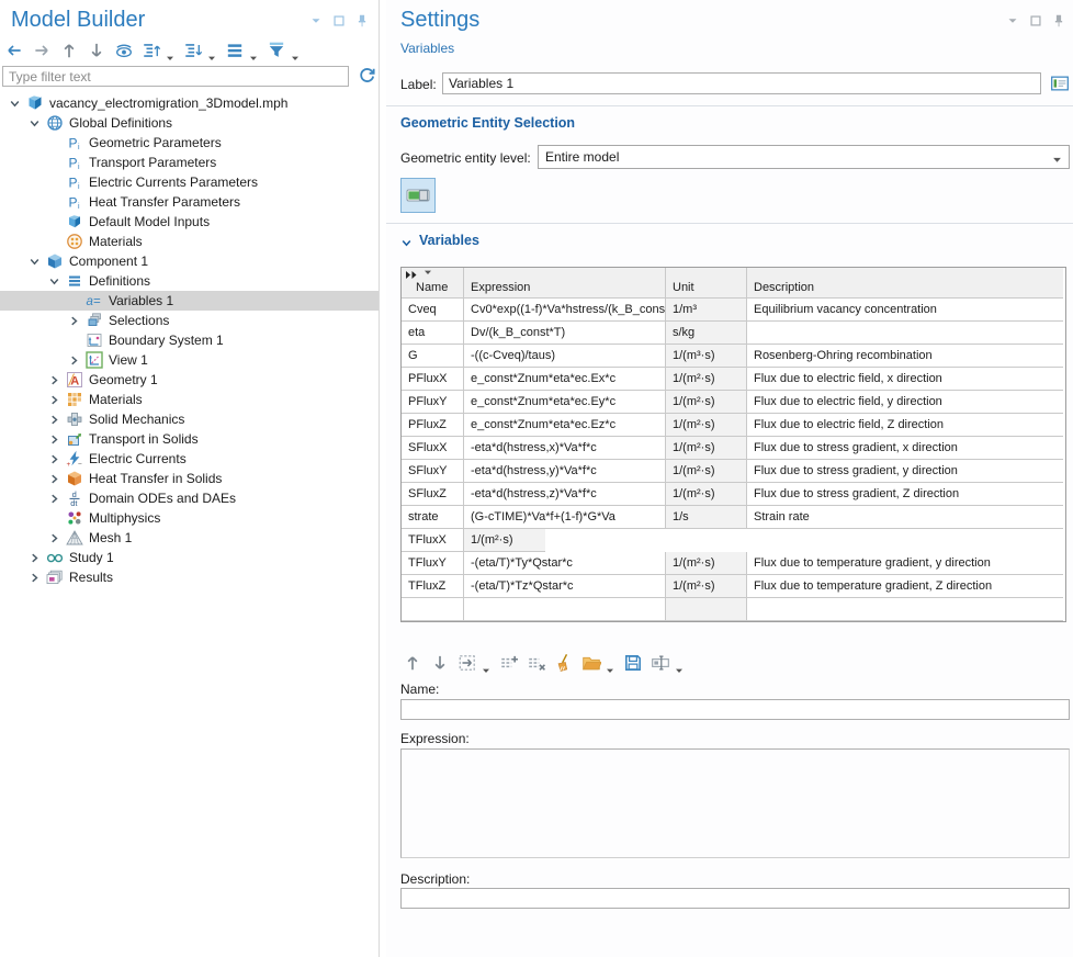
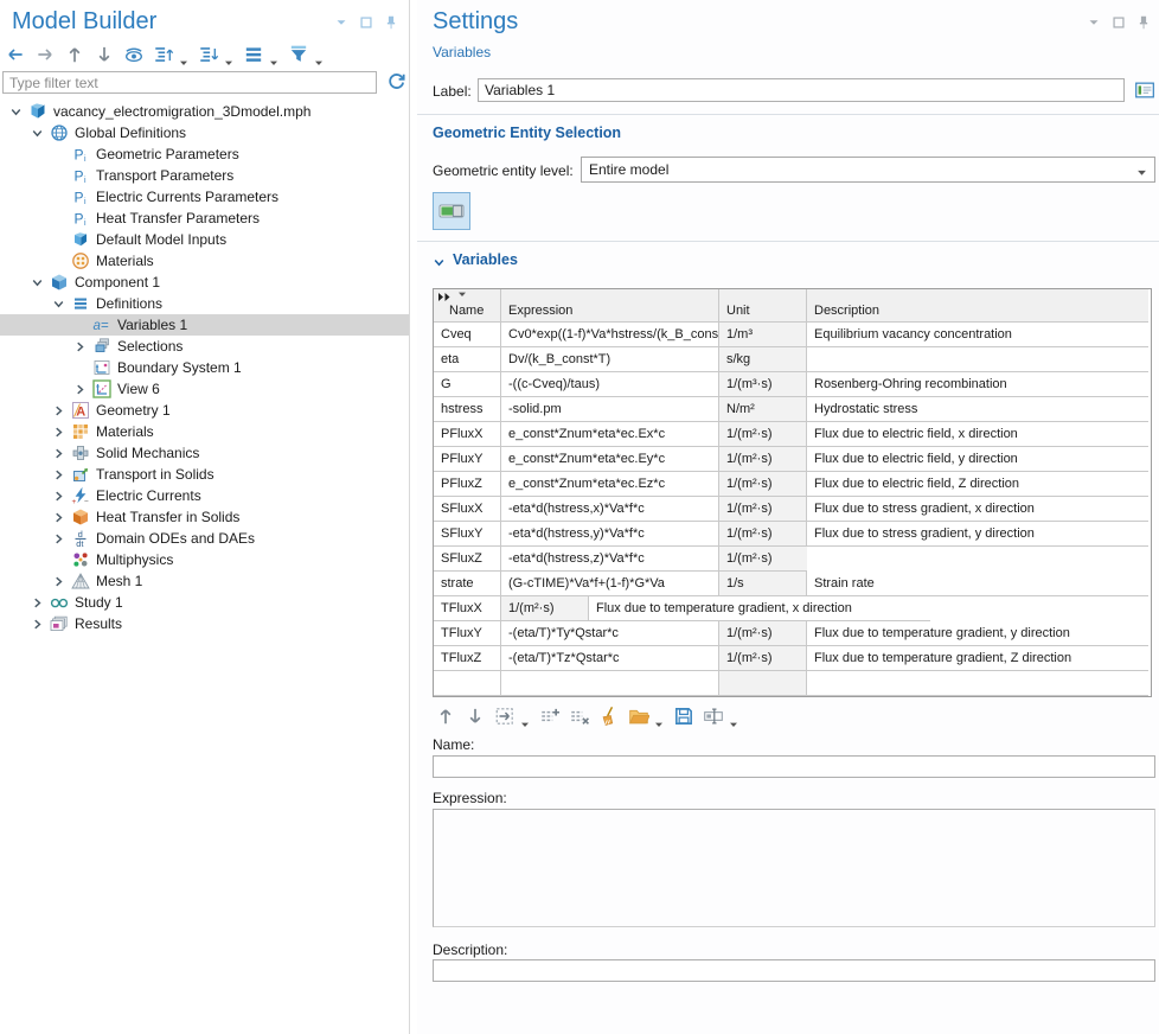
  Model Builder
  Type filter text
  vacancy_electromigration_3Dmodel.mph
  Global Definitions
  P
  Geometric Parameters
  P
  Transport Parameters
  P
  Electric Currents Parameters
  P
  Heat Transfer Parameters
  Default Model Inputs
  Materials
  Component 1
  Definitions
  a=
  Variables 1
  Selections
  Boundary System 1
- View 1
+ View 6
  A
  Geometry 1
  Materials
  Solid Mechanics
  Transport in Solids
  Electric Currents
  Heat Transfer in Solids
  d
  dt
  Domain ODEs and DAEs
  Multiphysics
  Mesh 1
  Study 1
  Results
  Settings
  Variables
  Label:
  Variables 1
  Geometric Entity Selection
  Geometric entity level:
  Entire model
  Variables
  Name
  Expression
  Unit
  Description
  Cveq
  Cv0*exp((1-f)*Va*hstress/(k_B_cons
  1/m³
  Equilibrium vacancy concentration
  eta
  Dv/(k_B_const*T)
  s/kg
  G
  -((c-Cveq)/taus)
  1/(m³·s)
  Rosenberg-Ohring recombination
+ hstress
+ -solid.pm
+ N/m²
+ Hydrostatic stress
  PFluxX
  e_const*Znum*eta*ec.Ex*c
  1/(m²·s)
  Flux due to electric field, x direction
  PFluxY
  e_const*Znum*eta*ec.Ey*c
  1/(m²·s)
  Flux due to electric field, y direction
  PFluxZ
  e_const*Znum*eta*ec.Ez*c
  1/(m²·s)
  Flux due to electric field, Z direction
  SFluxX
  -eta*d(hstress,x)*Va*f*c
  1/(m²·s)
  Flux due to stress gradient, x direction
  SFluxY
  -eta*d(hstress,y)*Va*f*c
  1/(m²·s)
  Flux due to stress gradient, y direction
  SFluxZ
  -eta*d(hstress,z)*Va*f*c
  1/(m²·s)
- Flux due to stress gradient, Z direction
  strate
  (G-cTIME)*Va*f+(1-f)*G*Va
  1/s
  Strain rate
  TFluxX
  1/(m²·s)
+ Flux due to temperature gradient, x direction
  TFluxY
  -(eta/T)*Ty*Qstar*c
  1/(m²·s)
  Flux due to temperature gradient, y direction
  TFluxZ
  -(eta/T)*Tz*Qstar*c
  1/(m²·s)
  Flux due to temperature gradient, Z direction
  Name:
  Expression:
  Description:
